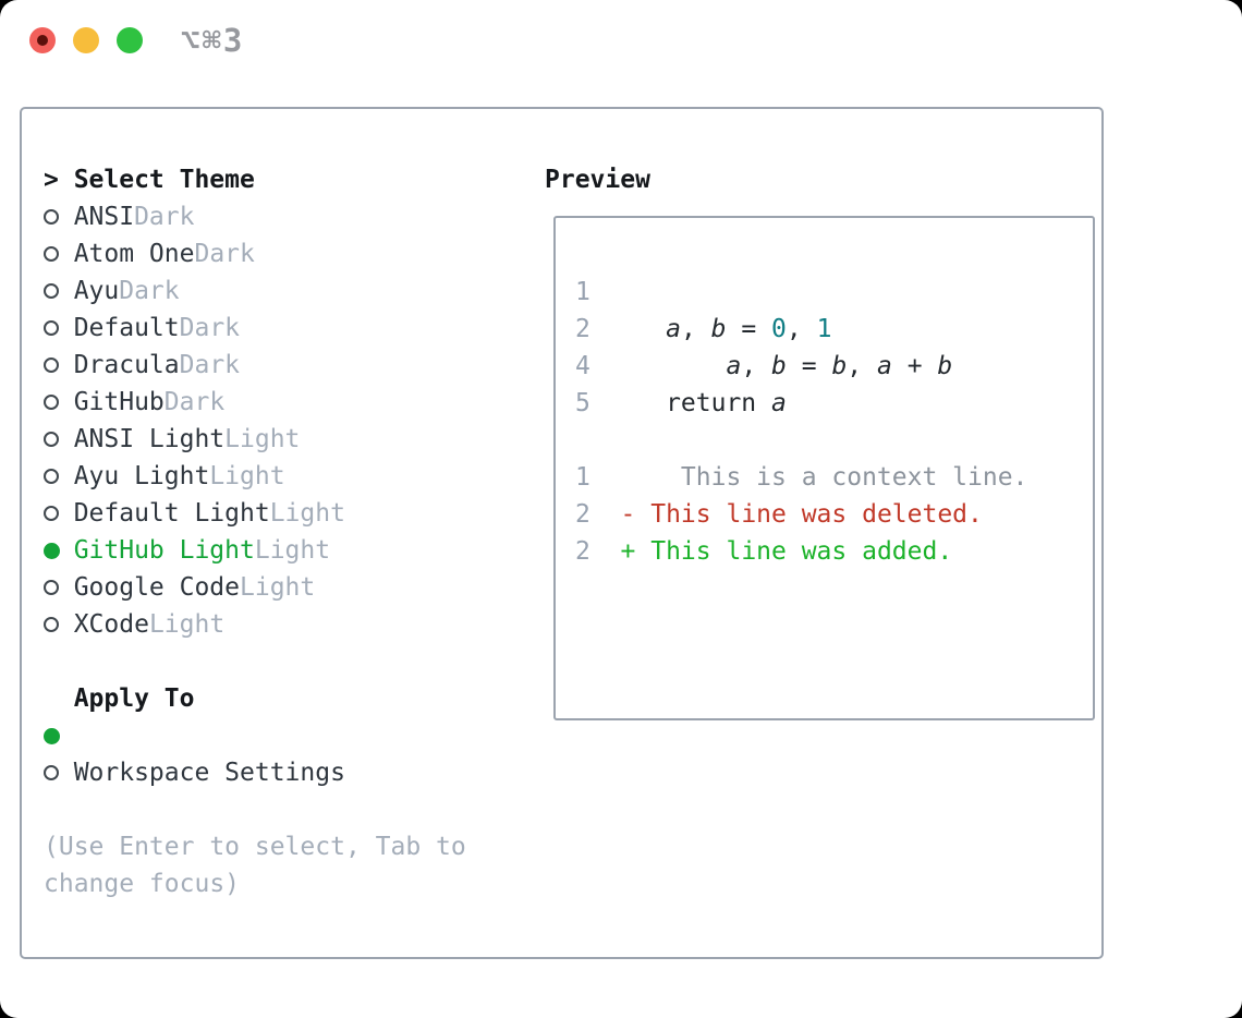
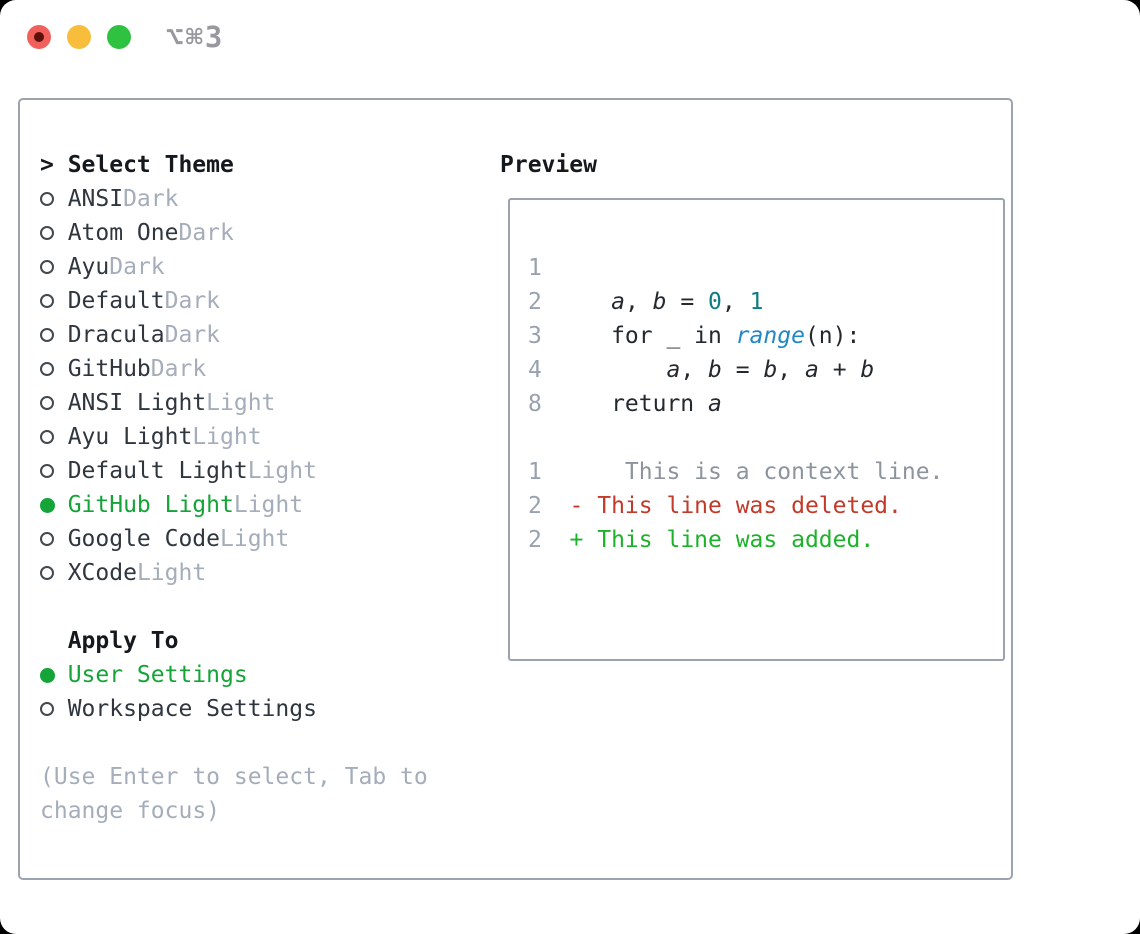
  ⌥⌘3
  >
  Select Theme
  ANSI
  Dark
  Atom One
  Dark
  Ayu
  Dark
  Default
  Dark
  Dracula
  Dark
  GitHub
  Dark
  ANSI Light
  Light
  Ayu Light
  Light
  Default Light
  Light
  GitHub Light
  Light
  Google Code
  Light
  XCode
  Light
  Apply To
+ User Settings
  Workspace Settings
  (Use Enter to select, Tab to
  change focus)
  Preview
  1
  2
  a, b = 0, 1
+ 3
+ for _ in range(n):
  4
  a, b = b, a + b
- 5
+ 8
  return a
  1
  This is a context line.
  2
  - This line was deleted.
  2
  + This line was added.
